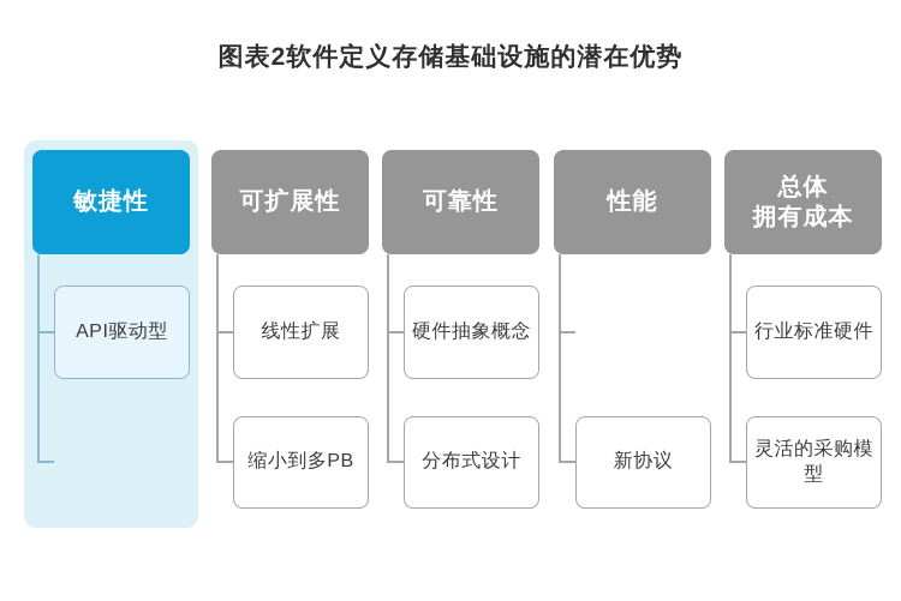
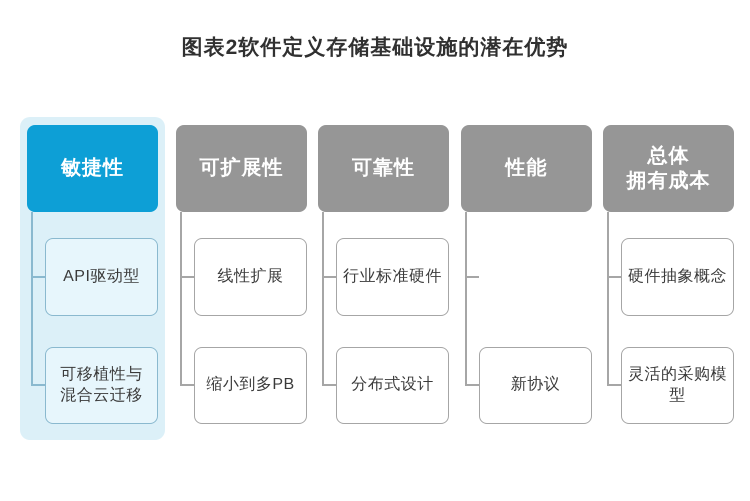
  图表2软件定义存储基础设施的潜在优势
  敏捷性
  API驱动型
+ 可移植性与
+ 混合云迁移
  可扩展性
  线性扩展
  缩小到多PB
  可靠性
- 硬件抽象概念
+ 行业标准硬件
  分布式设计
  性能
  新协议
  总体
  拥有成本
- 行业标准硬件
+ 硬件抽象概念
  灵活的采购模型
